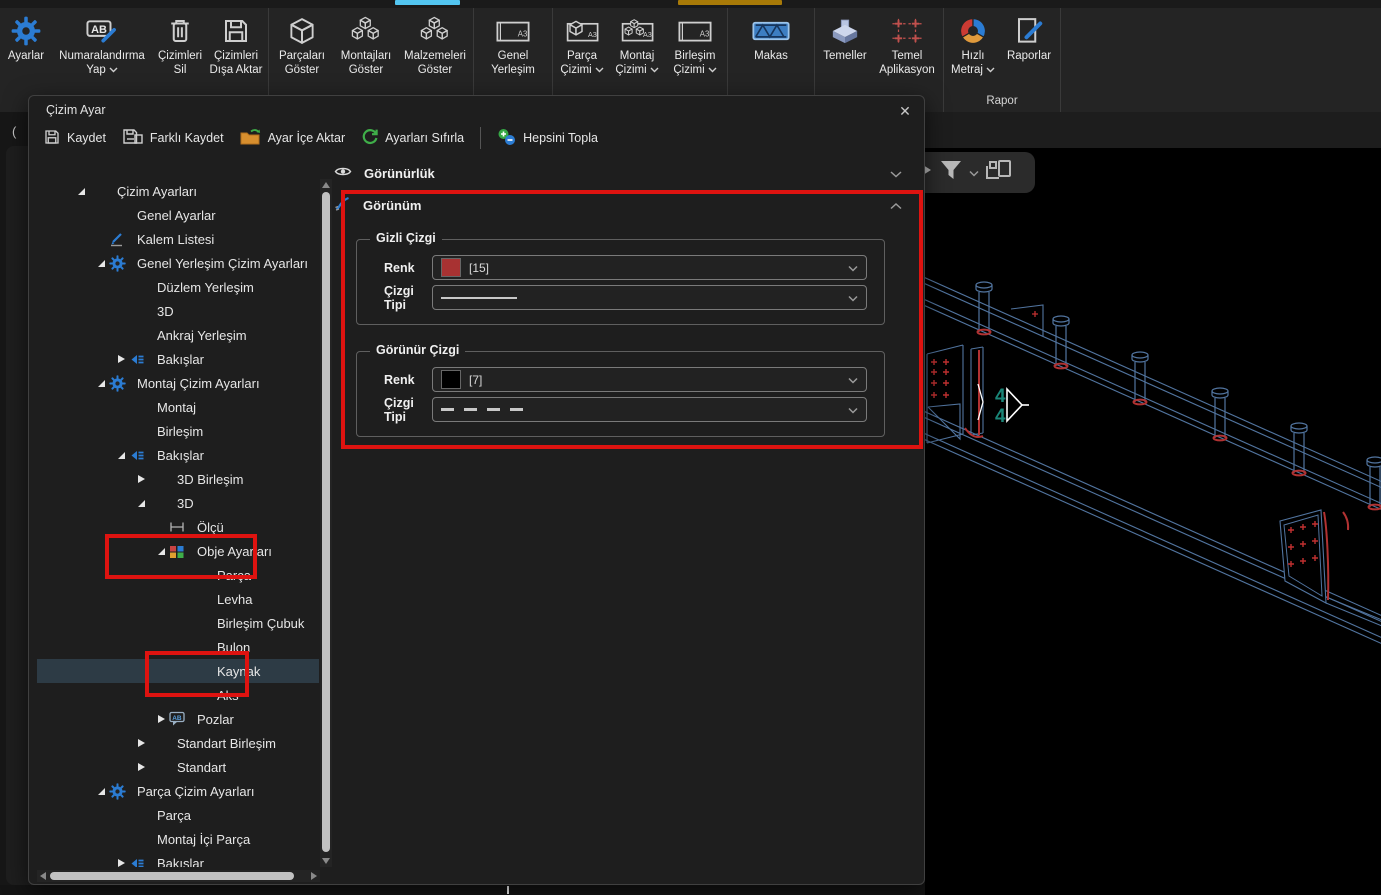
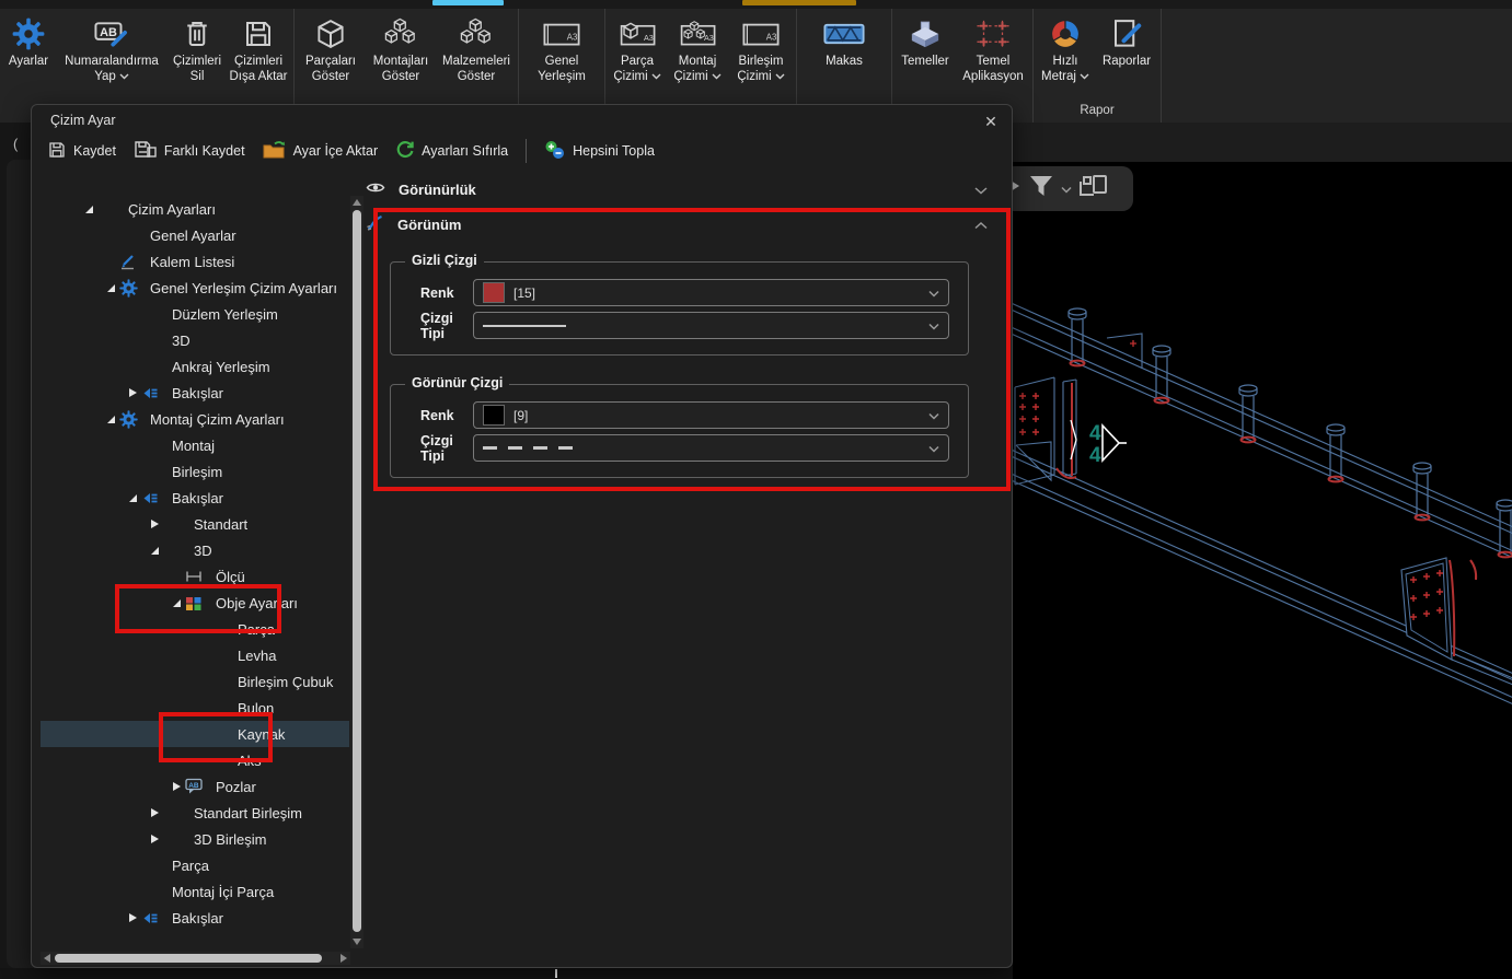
  Ayarlar
  AB
  Numaralandırma
  Yap
  Çizimleri
  Sil
  Çizimleri
  Dışa Aktar
  Parçaları
  Göster
  Montajları
  Göster
  Malzemeleri
  Göster
  A3
  Genel
  Yerleşim
  A3
  Parça
  Çizimi
  A3
  Montaj
  Çizimi
  A3
  Birleşim
  Çizimi
  Makas
  Temeller
  Temel
  Aplikasyon
  Hızlı
  Metraj
  Raporlar
  Rapor
  (
  4
  4
  Çizim Ayar
  ✕
  Kaydet
  Farklı Kaydet
  Ayar İçe Aktar
  Ayarları Sıfırla
  Hepsini Topla
  Çizim Ayarları
  Genel Ayarlar
  Kalem Listesi
  Genel Yerleşim Çizim Ayarları
  Düzlem Yerleşim
  3D
  Ankraj Yerleşim
  Bakışlar
  Montaj Çizim Ayarları
  Montaj
  Birleşim
  Bakışlar
- 3D Birleşim
+ Standart
  3D
  Ölçü
  Obje Ayarları
  Parça
  Levha
  Birleşim Çubuk
  Bulon
  Kaynak
  Aks
  Pozlar
  Standart Birleşim
- Standart
+ 3D Birleşim
- Parça Çizim Ayarları
  Parça
  Montaj İçi Parça
  Bakışlar
  Görünürlük
  Görünüm
  Gizli Çizgi
  Renk
  [15]
  Çizgi Tipi
  Görünür Çizgi
  Renk
- [7]
+ [9]
  Çizgi Tipi
